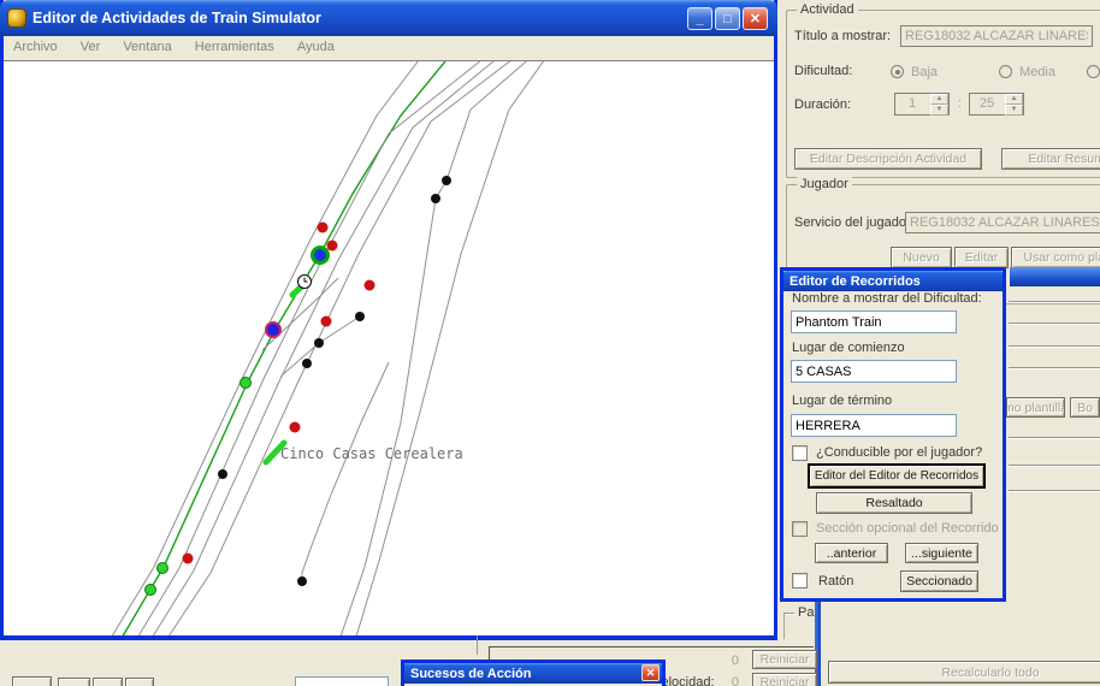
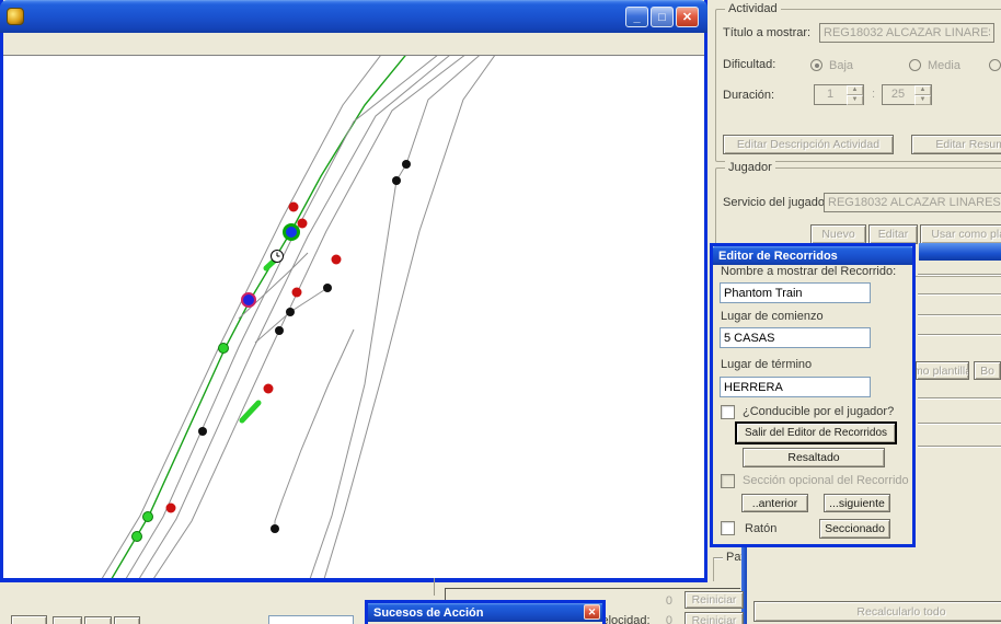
- Editor de Actividades de Train Simulator
  _
  □
  ✕
- Archivo Ver Ventana Herramientas Ayuda
- Cinco Casas Cerealera
  Actividad
  Título a mostrar:
  REG18032 ALCAZAR LINARE
  Dificultad:
  Baja
  Media
  Duración:
  1
  :
  25
  Editar Descripción Actividad
  Editar Resu
  Jugador
  Servicio del jugado
  REG18032 ALCAZAR LINARES
  Nuevo
  Editar
  mo plantilla
  Bo
  Editor de Recorridos
- Nombre a mostrar del Dificultad:
+ Nombre a mostrar del Recorrido:
  Phantom Train
  Lugar de comienzo
  5 CASAS
  Lugar de término
  HERRERA
  ¿Conducible por el jugador?
- Editor del Editor de Recorridos
+ Salir del Editor de Recorridos
  Resaltado
  Sección opcional del Recorrido
  ..anterior
  ...siguiente
  Ratón
  Seccionado
  Recalcularlo todo
  0
  Reiniciar
  locidad:
  0
  Reiniciar
  Sucesos de Acción
  ✕
